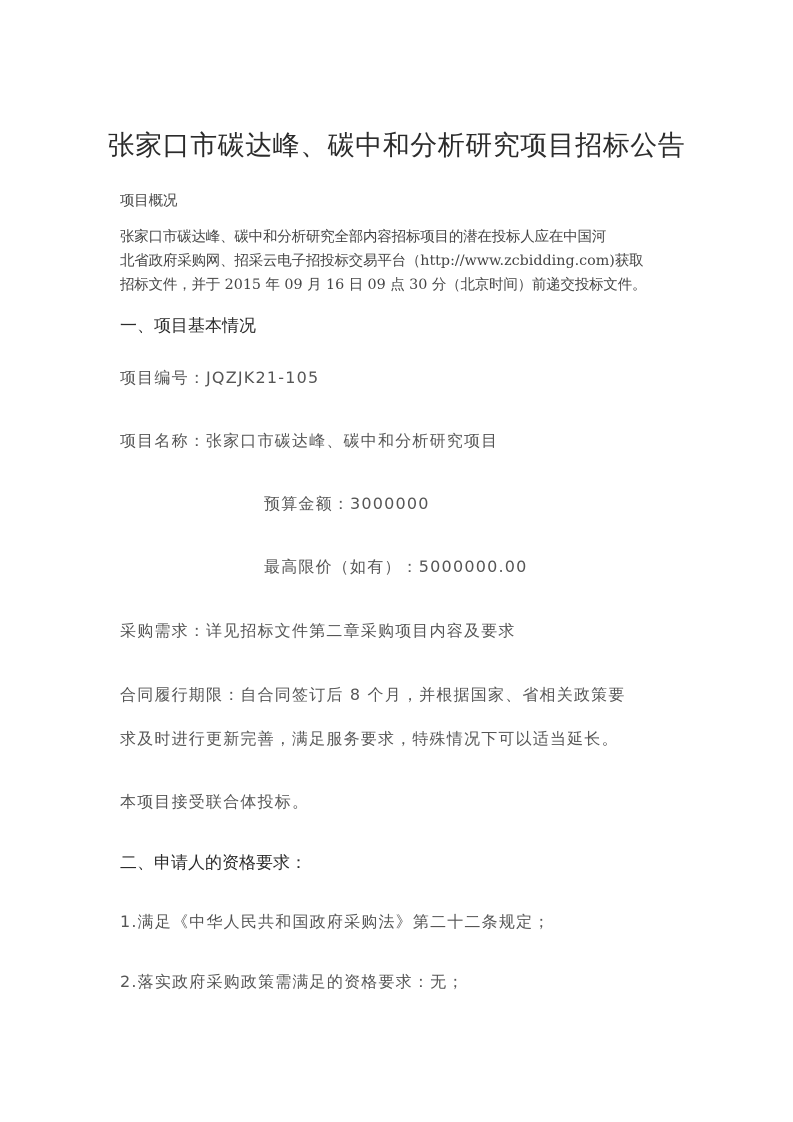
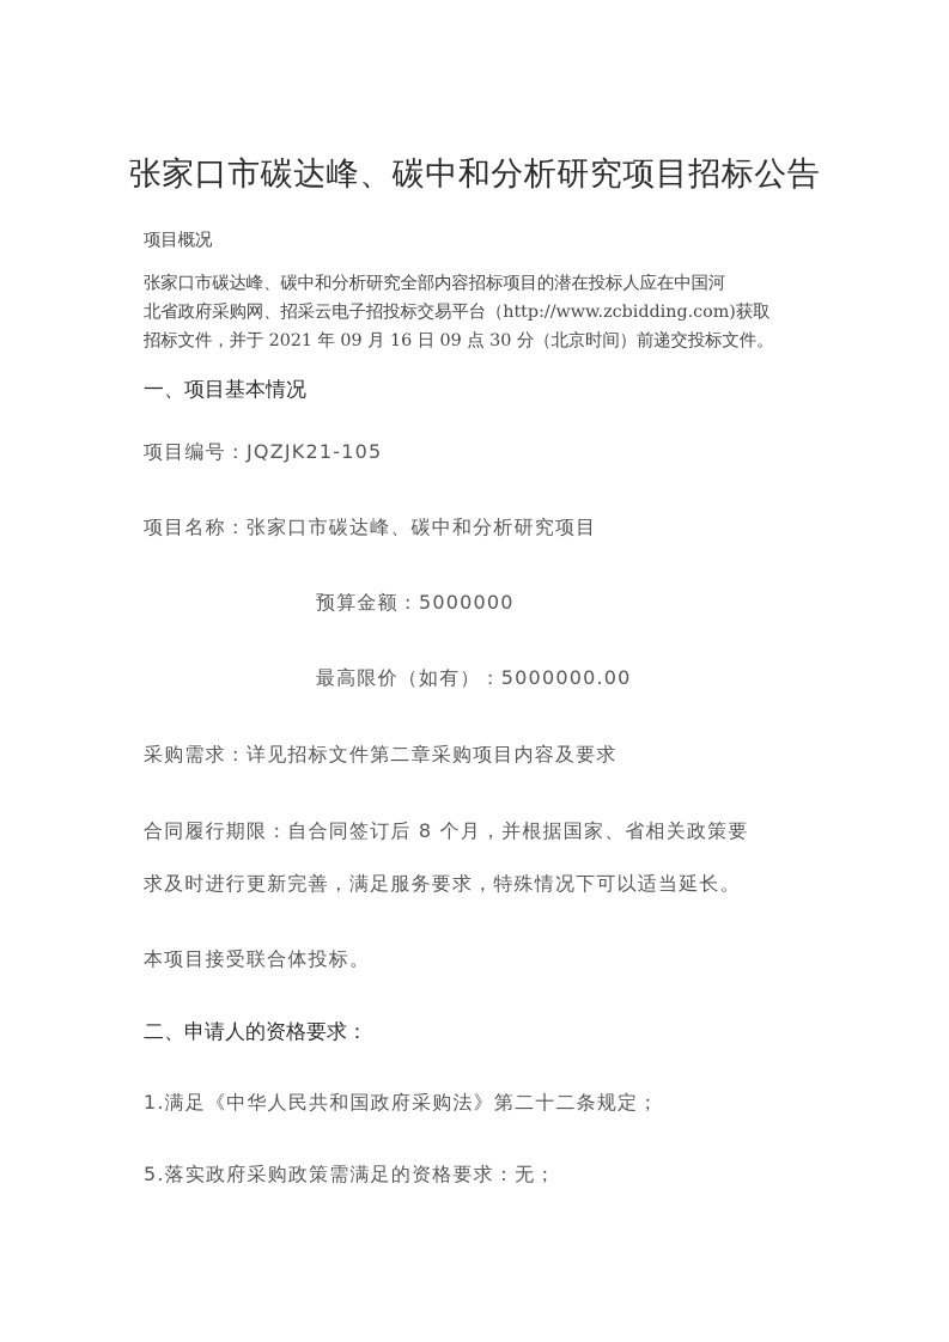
  张家口市碳达峰、碳中和分析研究项目招标公告
  项目概况
  张家口市碳达峰、碳中和分析研究全部内容招标项目的潜在投标人应在中国河
  北省政府采购网、招采云电子招投标交易平台（http://www.zcbidding.com)获取
- 招标文件，并于 2015 年 09 月 16 日 09 点 30 分（北京时间）前递交投标文件。
+ 招标文件，并于 2021 年 09 月 16 日 09 点 30 分（北京时间）前递交投标文件。
  一、项目基本情况
  项目编号：JQZJK21-105
  项目名称：张家口市碳达峰、碳中和分析研究项目
- 预算金额：3000000
+ 预算金额：5000000
  最高限价（如有）：5000000.00
  采购需求：详见招标文件第二章采购项目内容及要求
  合同履行期限：自合同签订后 8 个月，并根据国家、省相关政策要
  求及时进行更新完善，满足服务要求，特殊情况下可以适当延长。
  本项目接受联合体投标。
  二、申请人的资格要求：
  1.满足《中华人民共和国政府采购法》第二十二条规定；
- 2.落实政府采购政策需满足的资格要求：无；
+ 5.落实政府采购政策需满足的资格要求：无；
